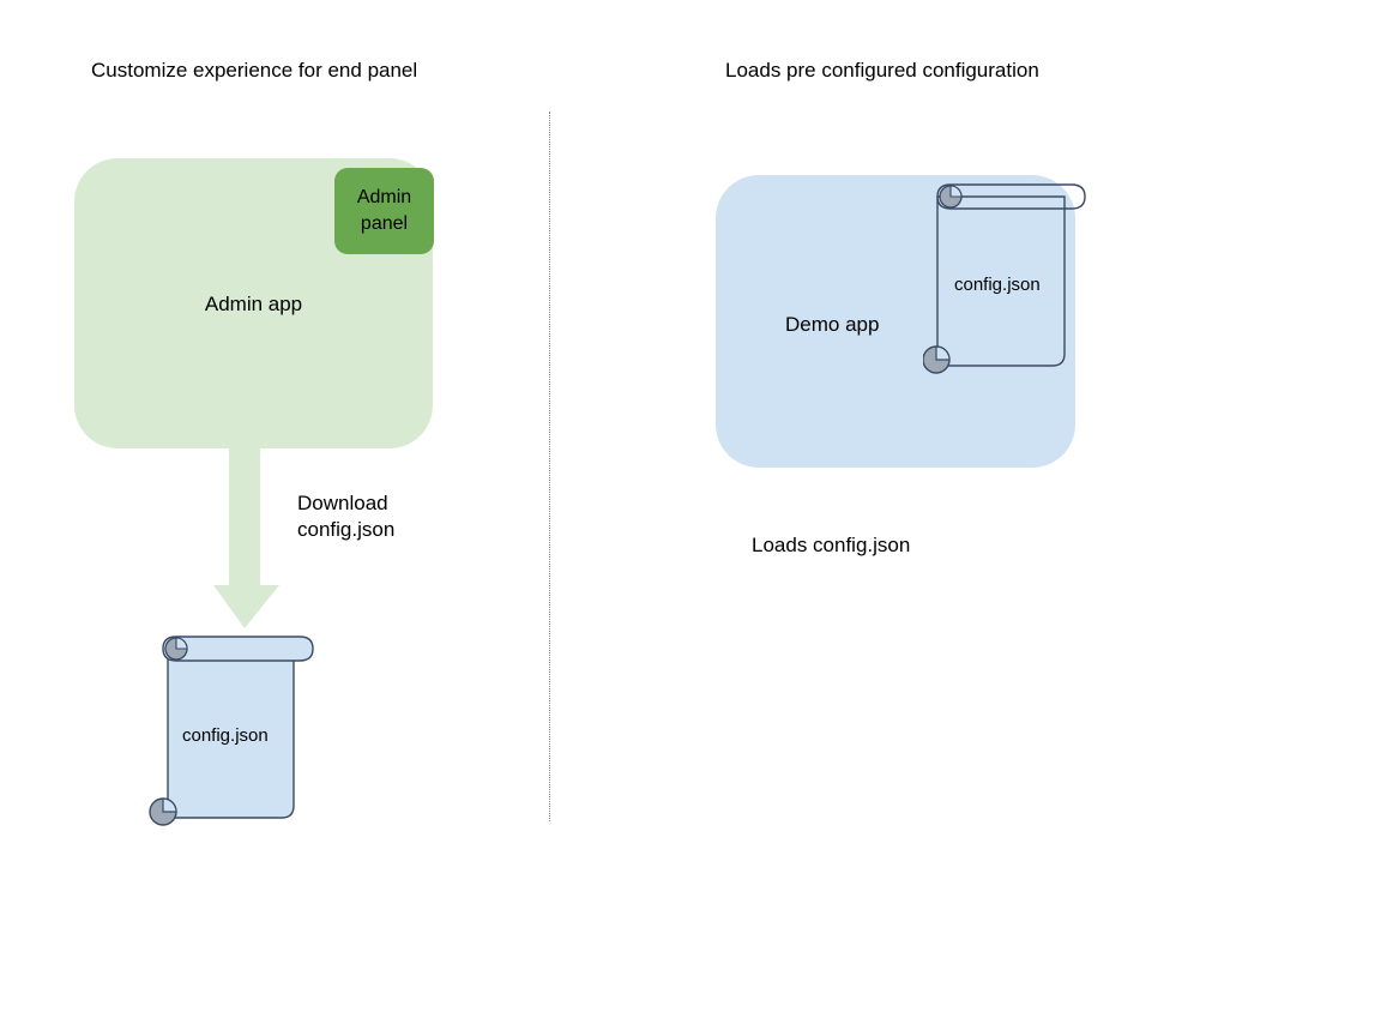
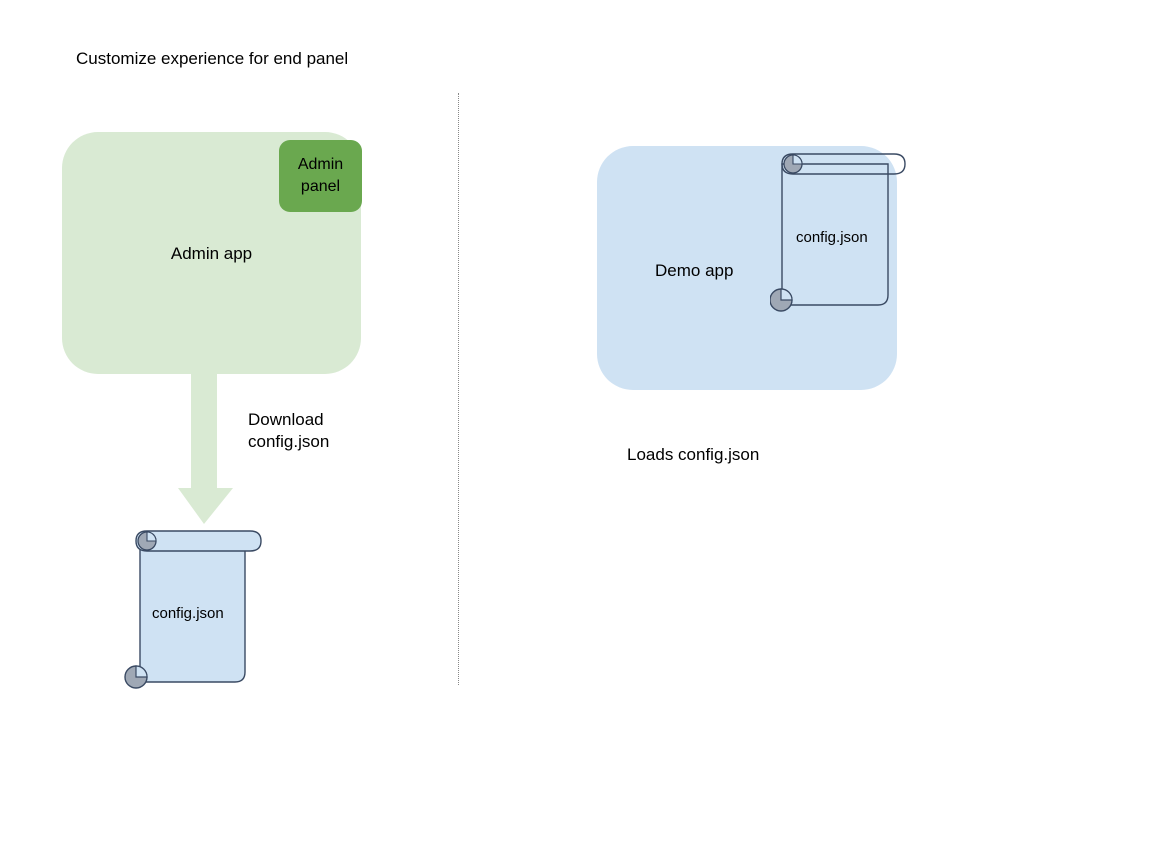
  Customize experience for end panel
- Loads pre configured configuration
  Admin app
  Admin
  panel
  Download
  config.json
  config.json
  Demo app
  config.json
  Loads config.json
